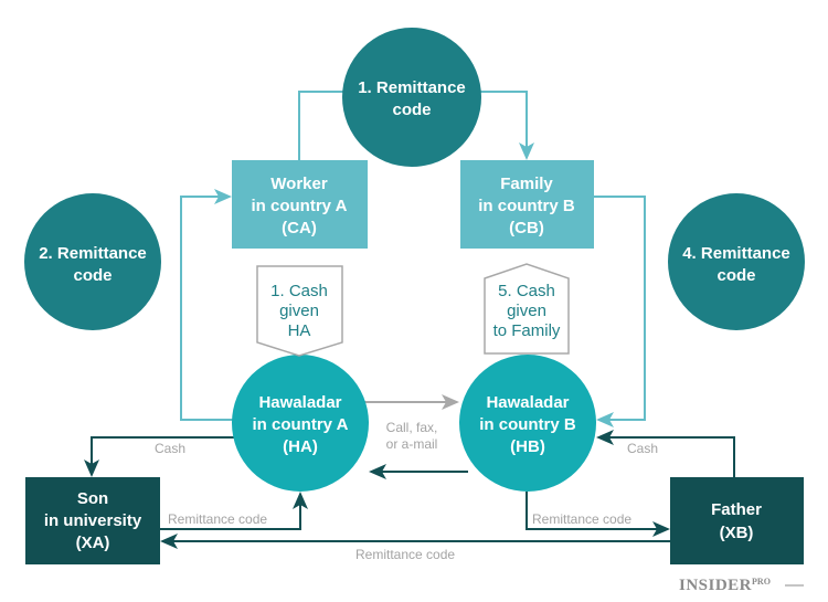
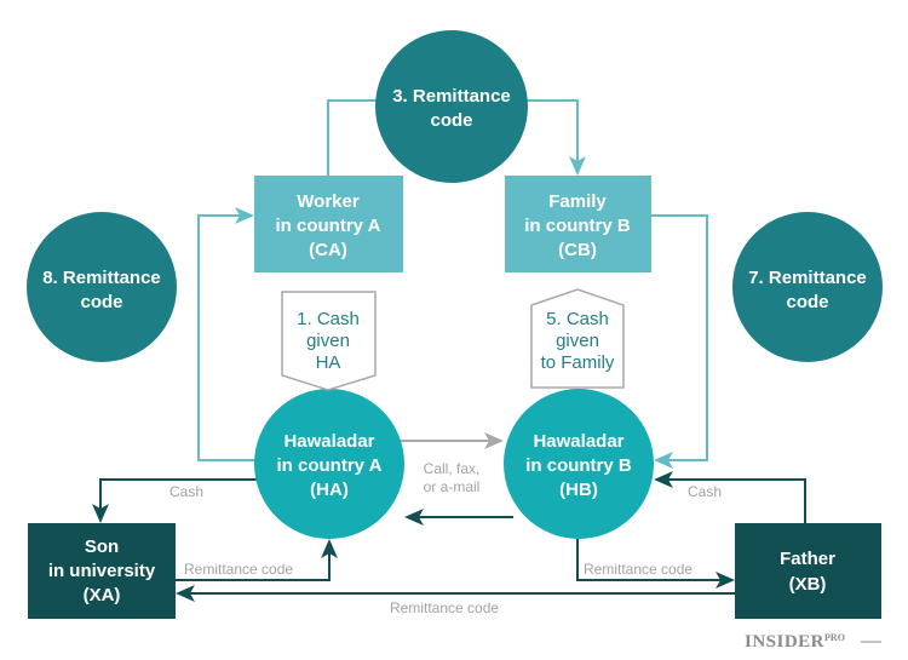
- 1. Remittance code
+ 3. Remittance code
- 2. Remittance code
+ 8. Remittance code
- 4. Remittance code
+ 7. Remittance code
  Hawaladar in country A (HA)
  Hawaladar in country B (HB)
  Worker in country A (CA)
  Family in country B (CB)
  Son in university (XA)
  Father (XB)
  1. Cash given HA
  5. Cash given to Family
  Call, fax, or a-mail
  Cash
  Cash
  Remittance code
  Remittance code
  Remittance code
  INSIDERPRO
